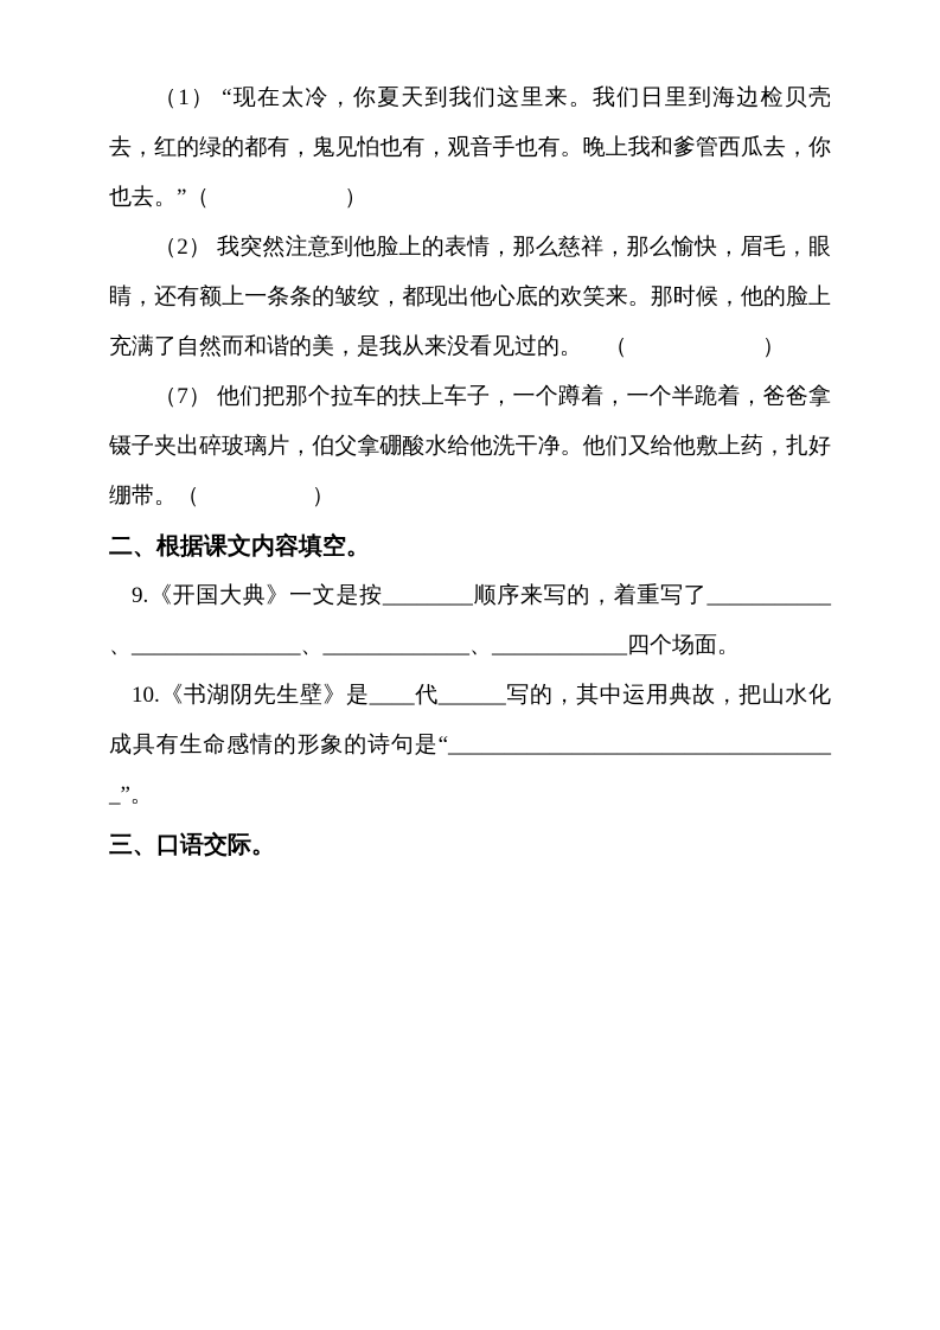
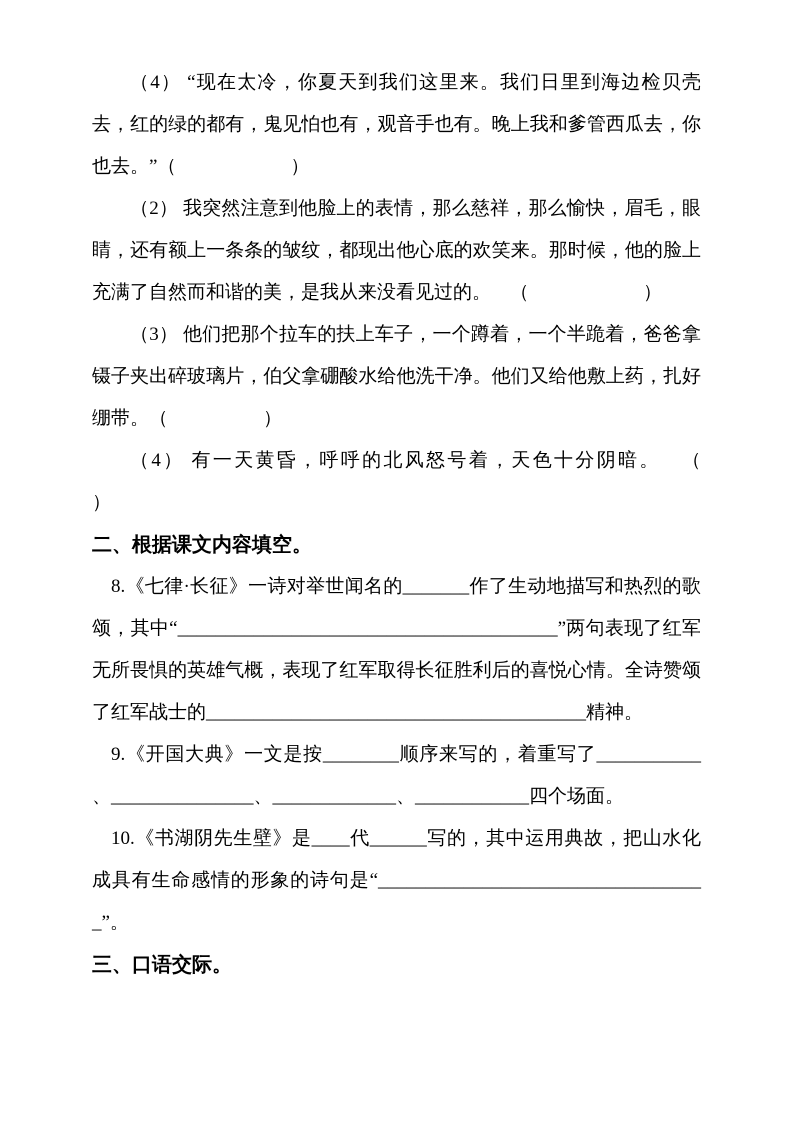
- （1） “现在太冷，你夏天到我们这里来。我们日里到海边检贝壳去，红的绿的都有，鬼见怕也有，观音手也有。晚上我和爹管西瓜去，你也去。”（ ）
+ （4） “现在太冷，你夏天到我们这里来。我们日里到海边检贝壳去，红的绿的都有，鬼见怕也有，观音手也有。晚上我和爹管西瓜去，你也去。”（ ）
  （2） 我突然注意到他脸上的表情，那么慈祥，那么愉快，眉毛，眼睛，还有额上一条条的皱纹，都现出他心底的欢笑来。那时候，他的脸上充满了自然而和谐的美，是我从来没看见过的。 （ ）
- （7） 他们把那个拉车的扶上车子，一个蹲着，一个半跪着，爸爸拿镊子夹出碎玻璃片，伯父拿硼酸水给他洗干净。他们又给他敷上药，扎好绷带。（ ）
+ （3） 他们把那个拉车的扶上车子，一个蹲着，一个半跪着，爸爸拿镊子夹出碎玻璃片，伯父拿硼酸水给他洗干净。他们又给他敷上药，扎好绷带。（ ）
+ （4） 有一天黄昏，呼呼的北风怒号着，天色十分阴暗。 （ ）
  二、根据课文内容填空。
+ 8.《七律·长征》一诗对举世闻名的_______作了生动地描写和热烈的歌颂，其中“________________________________________”两句表现了红军无所畏惧的英雄气概，表现了红军取得长征胜利后的喜悦心情。全诗赞颂了红军战士的________________________________________精神。
  9.《开国大典》一文是按________顺序来写的，着重写了___________ 、_______________、_____________、____________四个场面。
  10.《书湖阴先生壁》是____代______写的，其中运用典故，把山水化成具有生命感情的形象的诗句是“___________________________________”。
  三、口语交际。
